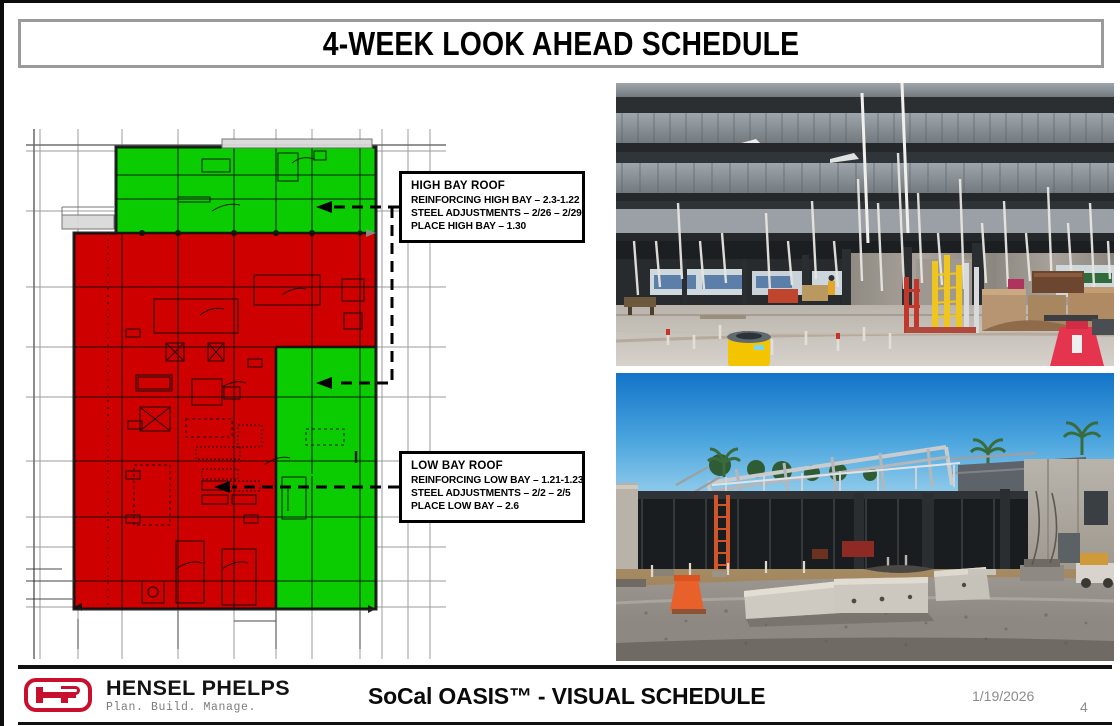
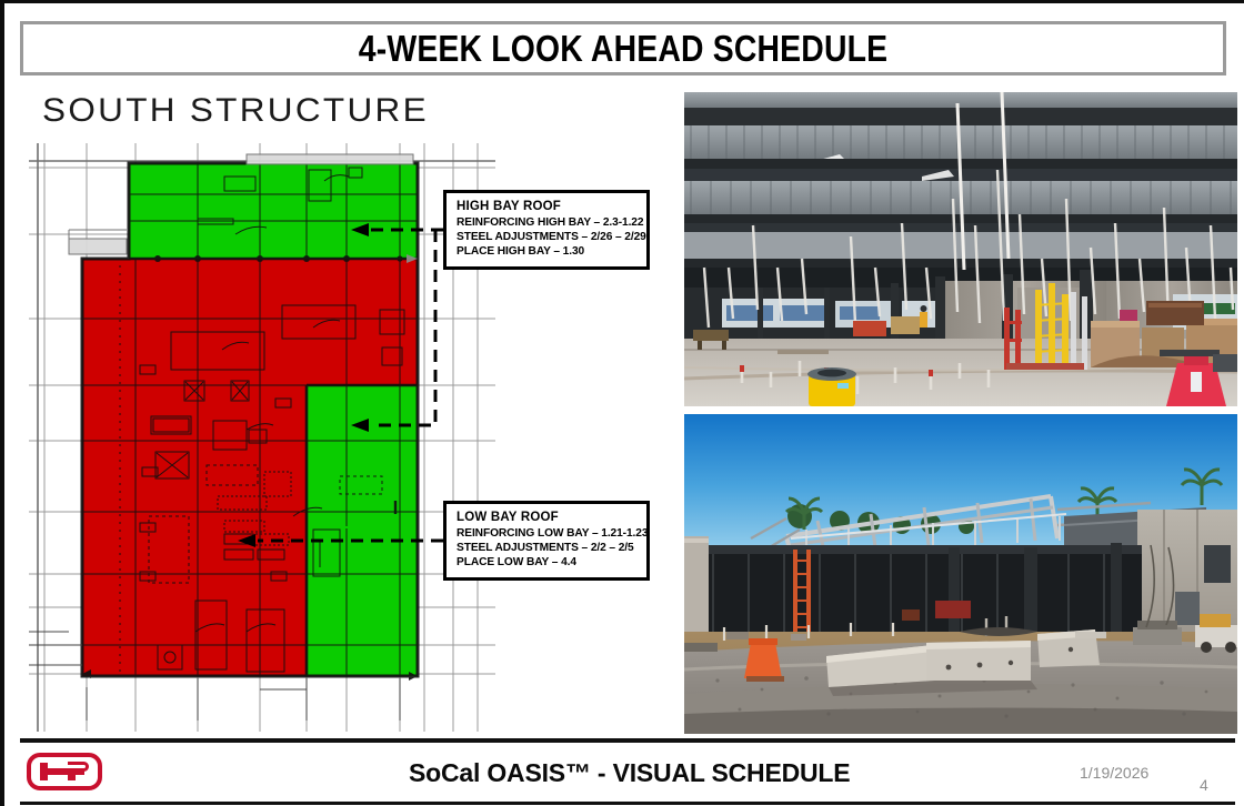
  4-WEEK LOOK AHEAD SCHEDULE
+ SOUTH STRUCTURE
  HIGH BAY ROOF
  REINFORCING HIGH BAY – 2.3-1.22
  STEEL ADJUSTMENTS – 2/26 – 2/29
  PLACE HIGH BAY – 1.30
  LOW BAY ROOF
  REINFORCING LOW BAY – 1.21-1.23
  STEEL ADJUSTMENTS – 2/2 – 2/5
- PLACE LOW BAY – 2.6
+ PLACE LOW BAY – 4.4
- HENSEL PHELPS
- Plan. Build. Manage.
  SoCal OASIS™ - VISUAL SCHEDULE
  1/19/2026
  4
